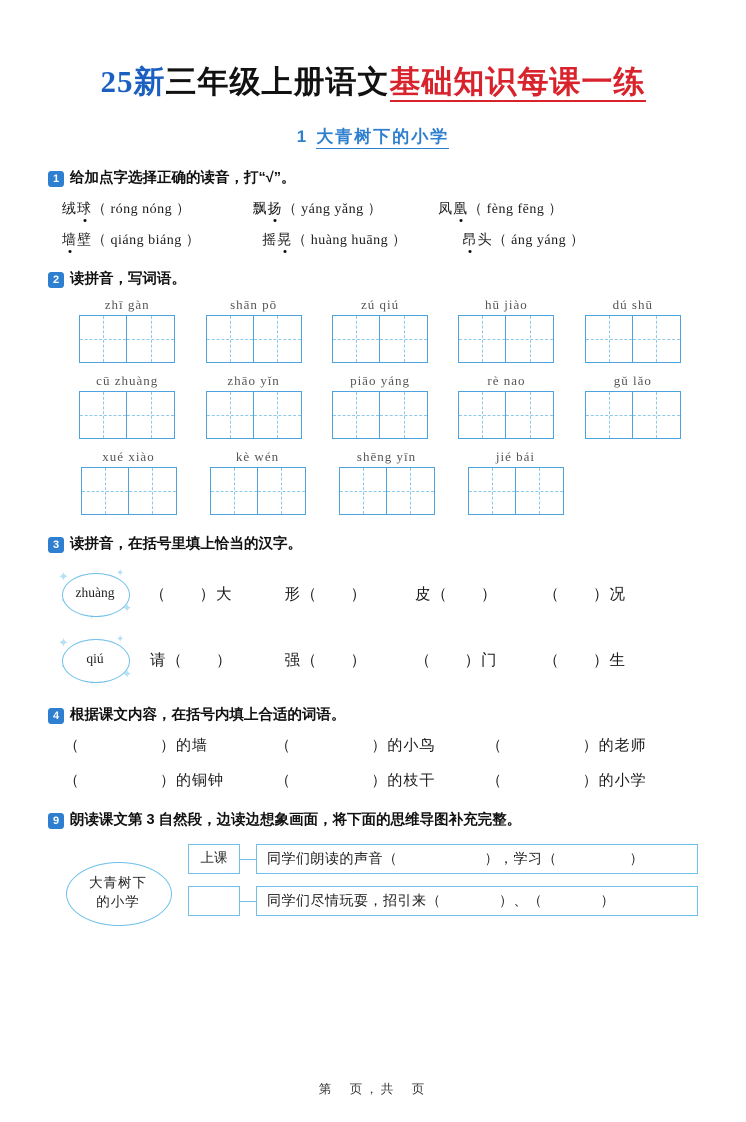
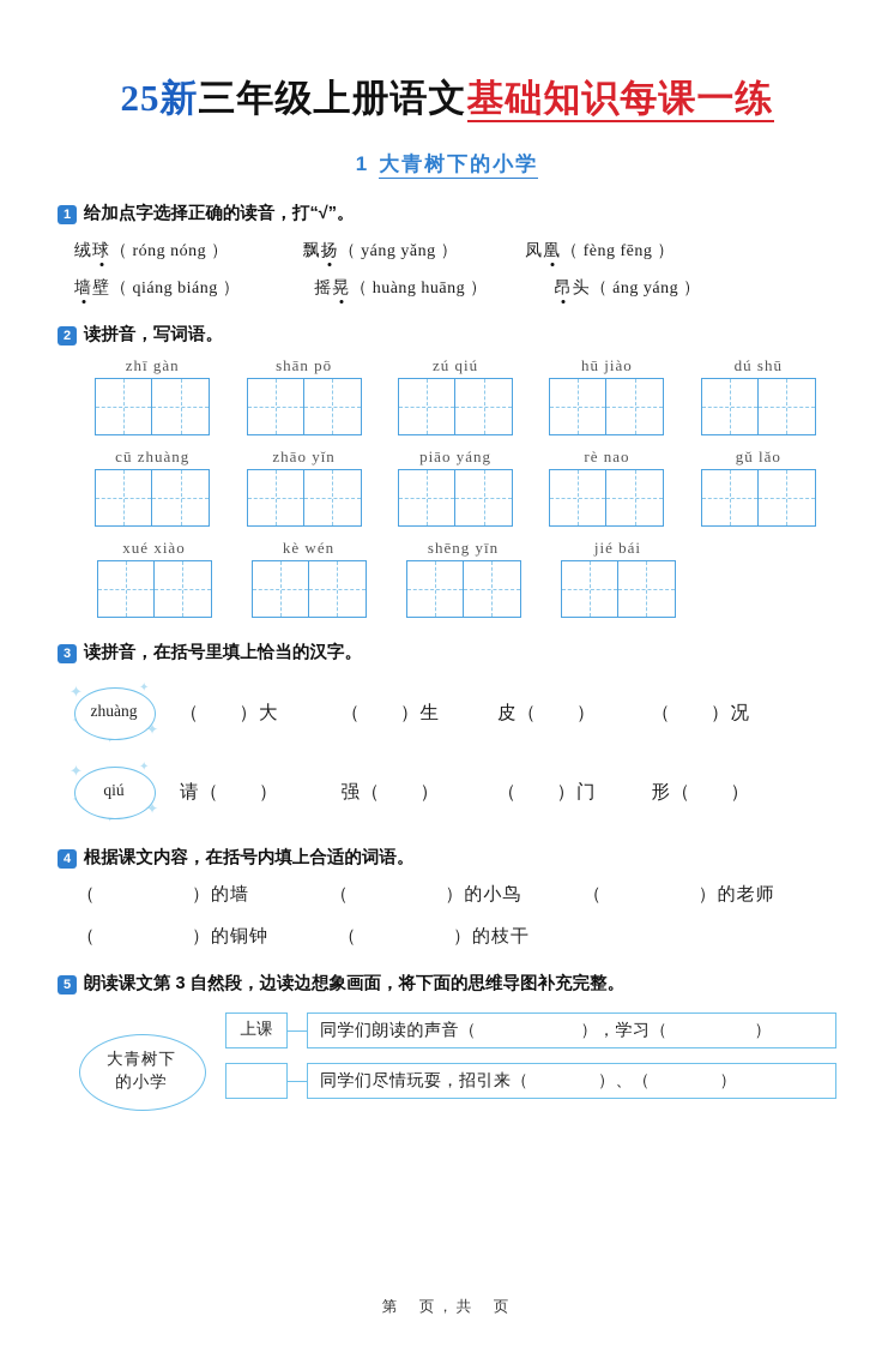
  25新三年级上册语文基础知识每课一练
  1 大青树下的小学
  1
  给加点字选择正确的读音，打“√”。
  绒球
  （ róng nóng ）
  飘扬
  （ yáng yǎng ）
  凤凰
  （ fèng fēng ）
  墙壁
  （ qiáng biáng ）
  摇晃
  （ huàng huāng ）
  昂头
  （ áng yáng ）
  2
  读拼音，写词语。
  zhī gàn
  shān pō
  zú qiú
  hū jiào
  dú shū
  cū zhuàng
  zhāo yǐn
  piāo yáng
  rè nao
  gǔ lǎo
  xué xiào
  kè wén
  shēng yīn
  jié bái
  3
  读拼音，在括号里填上恰当的汉字。
  ✦
  ✦
  ✦
  zhuàng
  （ ）大
- 形（ ）
+ （ ）生
  皮（ ）
  （ ）况
  ✦
  ✦
  ✦
  qiú
  请（ ）
  强（ ）
  （ ）门
- （ ）生
+ 形（ ）
  4
  根据课文内容，在括号内填上合适的词语。
  （ ）的墙
  （ ）的小鸟
  （ ）的老师
  （ ）的铜钟
  （ ）的枝干
- （ ）的小学
- 9
+ 5
  朗读课文第 3 自然段，边读边想象画面，将下面的思维导图补充完整。
  大青树下
  的小学
  上课
  同学们朗读的声音（ ），学习（ ）
  同学们尽情玩耍，招引来（ ）、（ ）
  第 页，共 页
